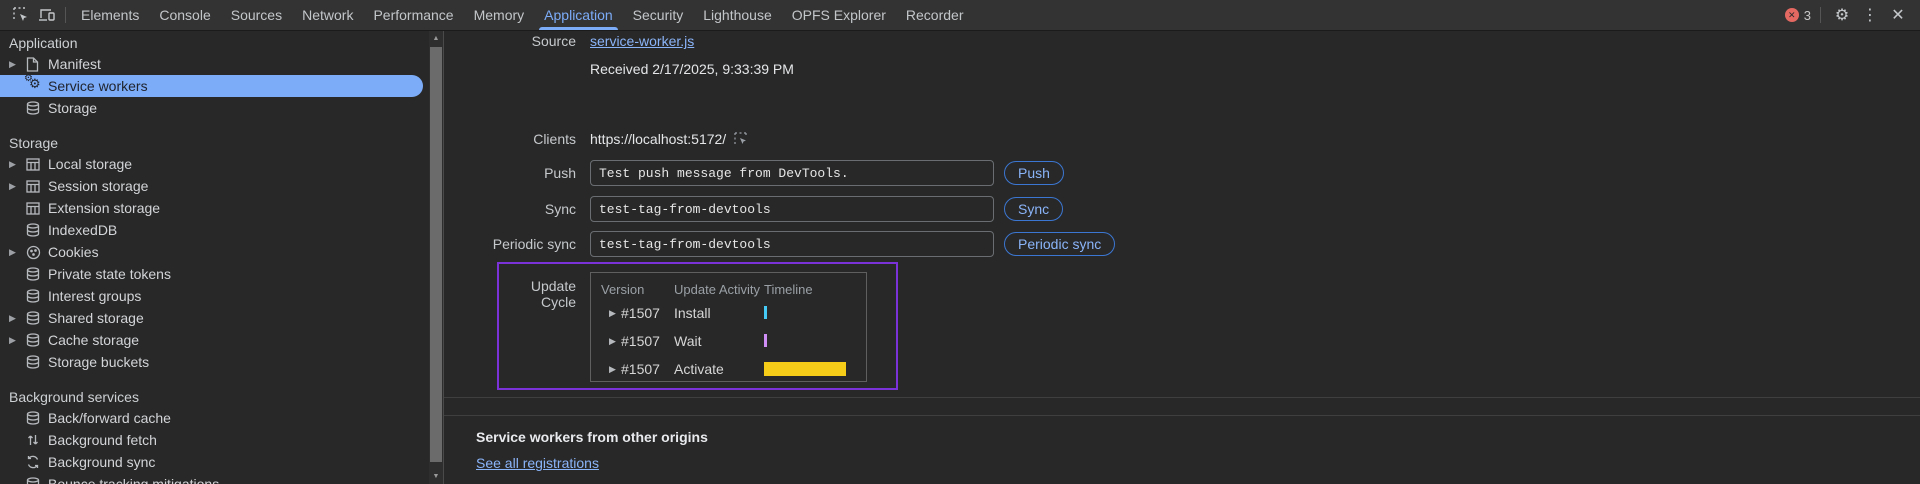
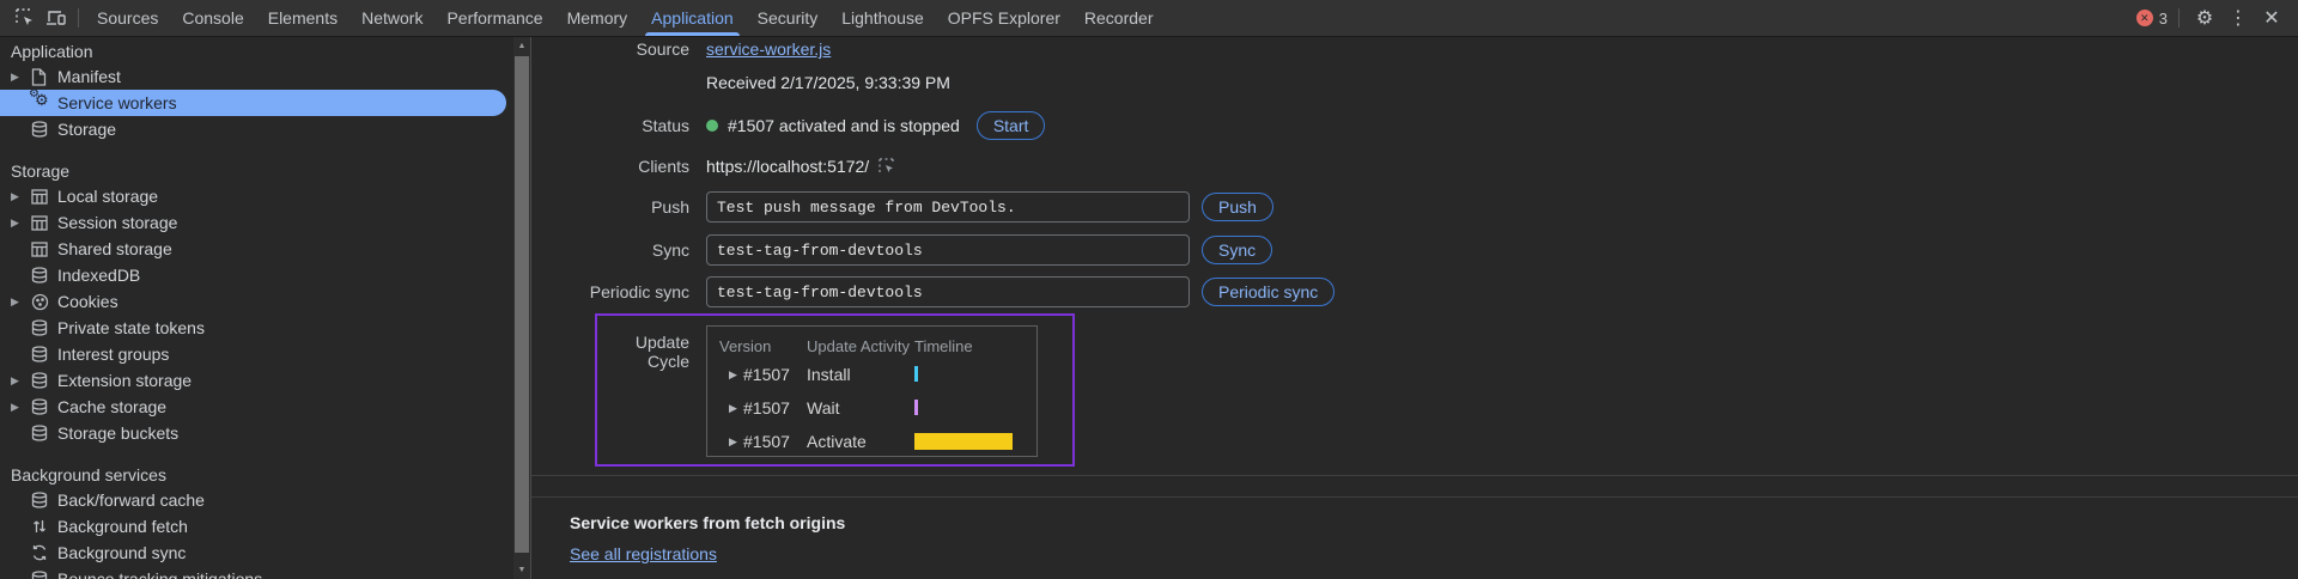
- Elements
+ Sources
  Console
- Sources
+ Elements
  Network
  Performance
  Memory
  Application
  Security
  Lighthouse
  OPFS Explorer
  Recorder
  ✕
  3
  ⚙
  ⋮
  ✕
  Application
  ▶
  Manifest
  ⚙
  ⚙
  Service workers
  Storage
  Storage
  ▶
  Local storage
  ▶
  Session storage
- Extension storage
+ Shared storage
  IndexedDB
  ▶
  Cookies
  Private state tokens
  Interest groups
  ▶
- Shared storage
+ Extension storage
  ▶
  Cache storage
  Storage buckets
  Background services
  Back/forward cache
  Background fetch
  Background sync
  Source
  service-worker.js
  Received 2/17/2025, 9:33:39 PM
+ Status
+ #1507 activated and is stopped
+ Start
  Clients
  https://localhost:5172/
  Push
  Test push message from DevTools.
  Push
  Sync
  test-tag-from-devtools
  Sync
  Periodic sync
  test-tag-from-devtools
  Periodic sync
  Update Cycle
  Version
  Update Activity
  Timeline
  ▶
  #1507
  Install
  ▶
  #1507
  Wait
  ▶
  #1507
  Activate
- Service workers from other origins
+ Service workers from fetch origins
  See all registrations
